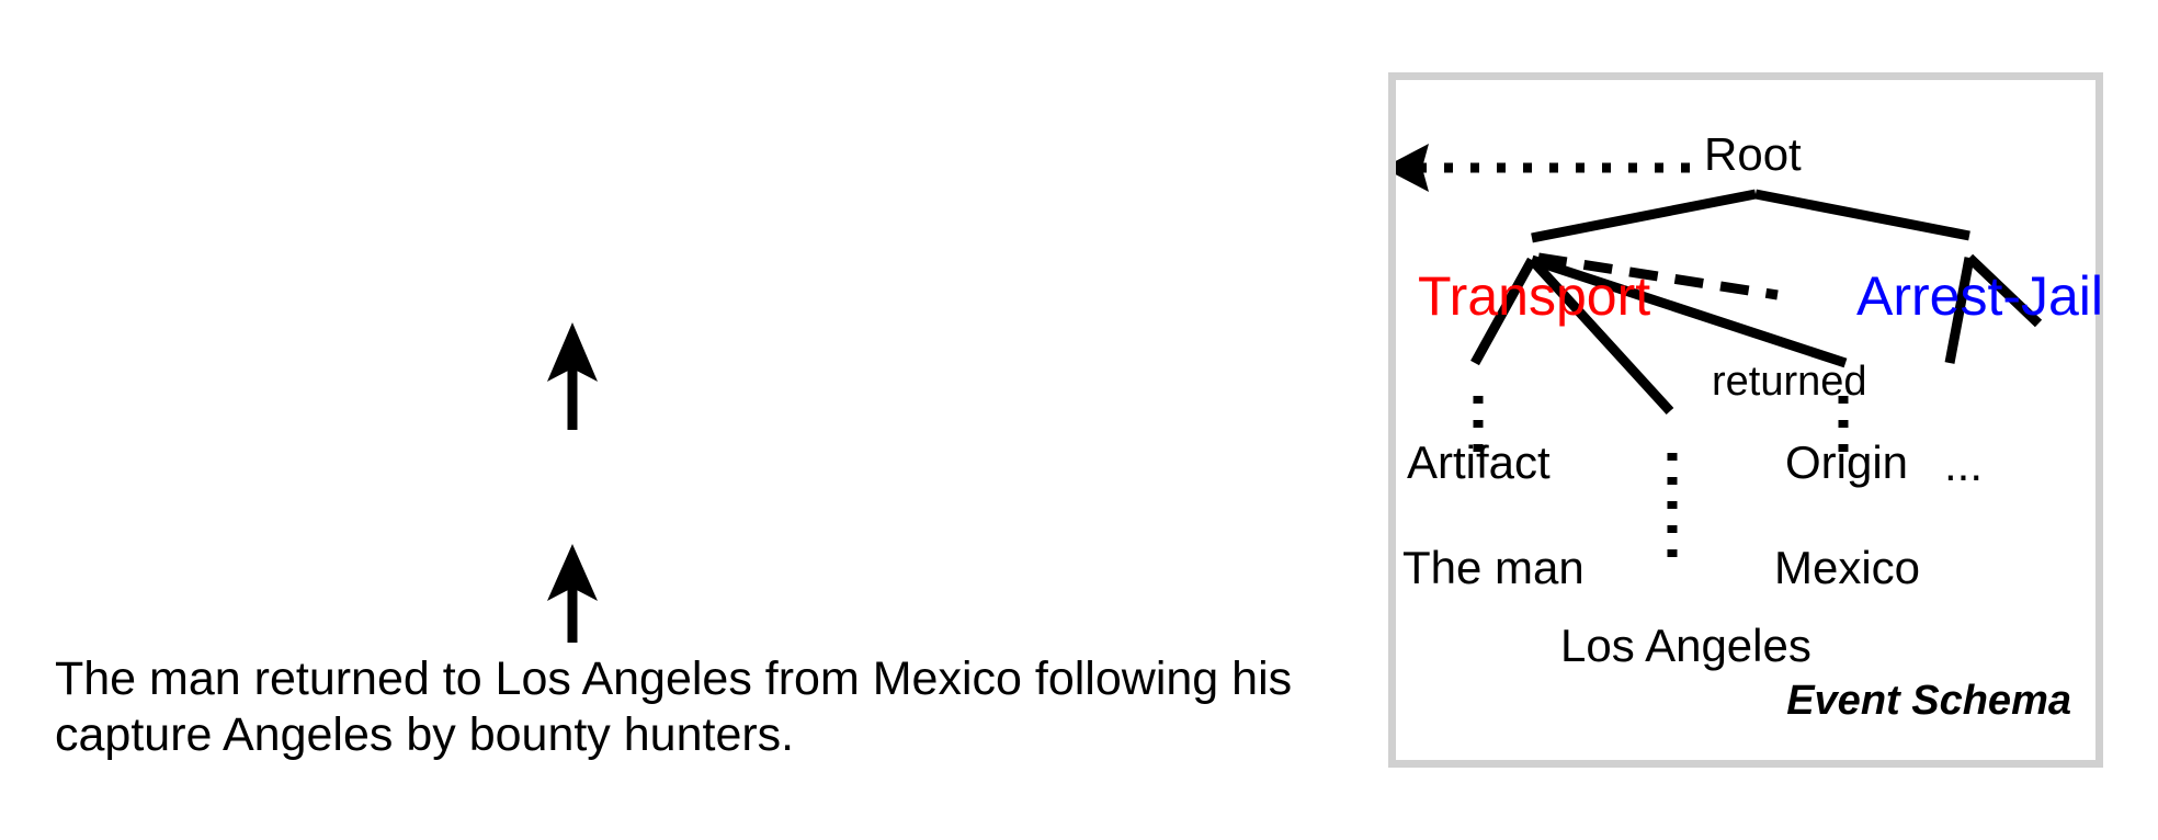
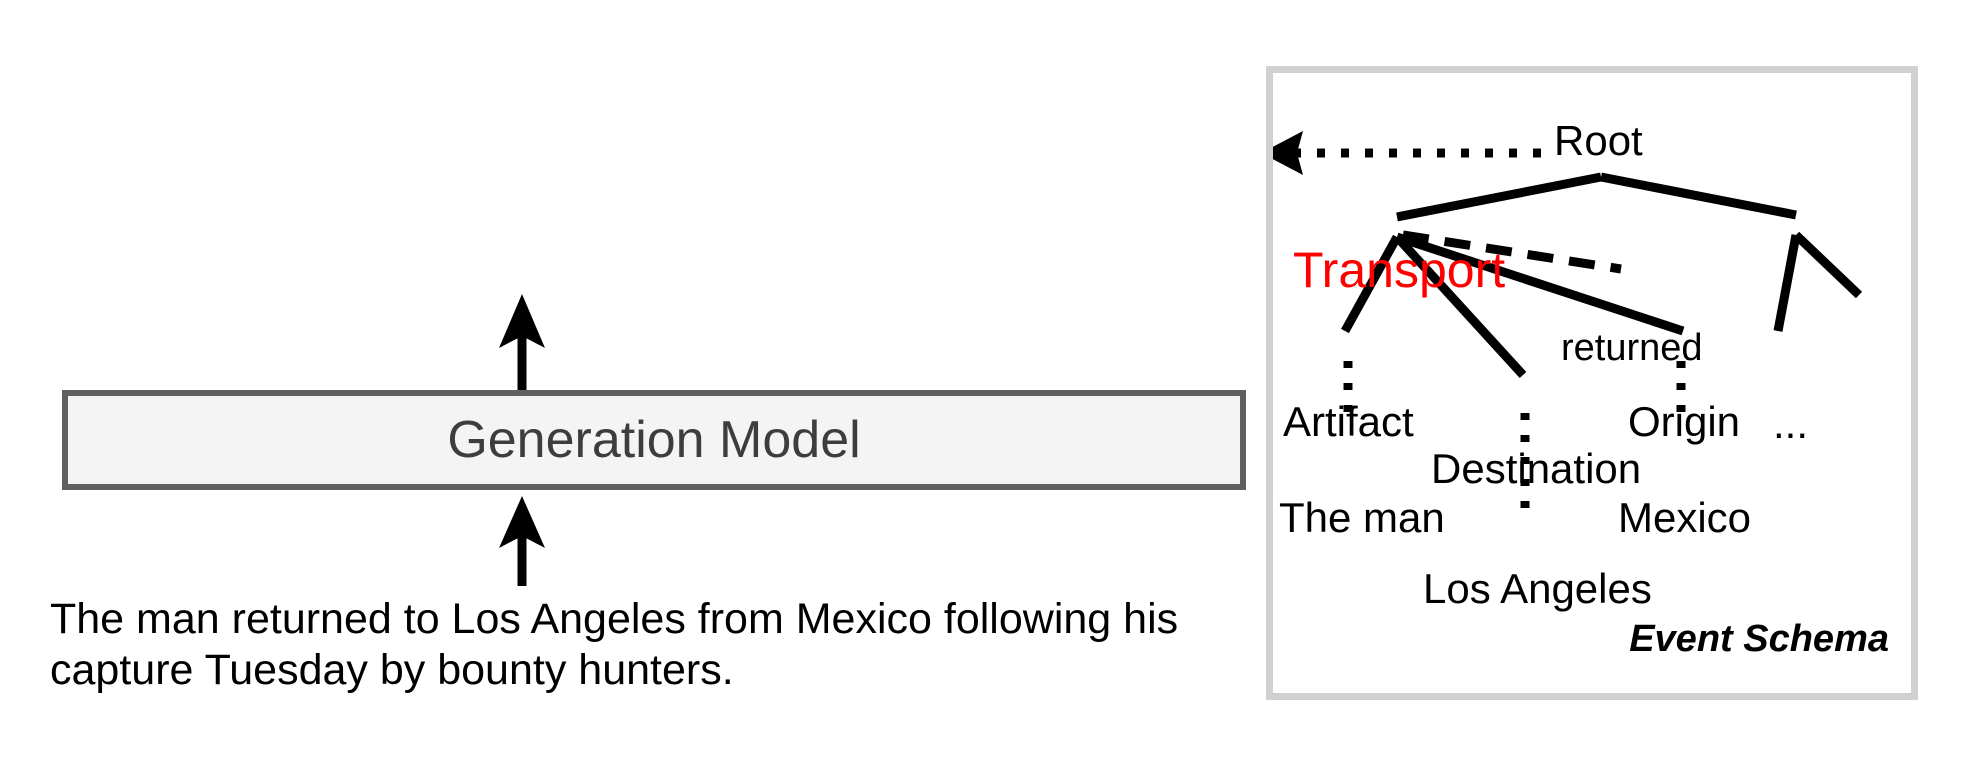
+ Generation Model
- The man returned to Los Angeles from Mexico following his capture Angeles by bounty hunters.
+ The man returned to Los Angeles from Mexico following his capture Tuesday by bounty hunters.
  Root
  Transport
- Arrest-Jail
  returned
  Artifact
+ Destination
  Origin
  ...
  The man
  Mexico
  Los Angeles
  Event Schema
